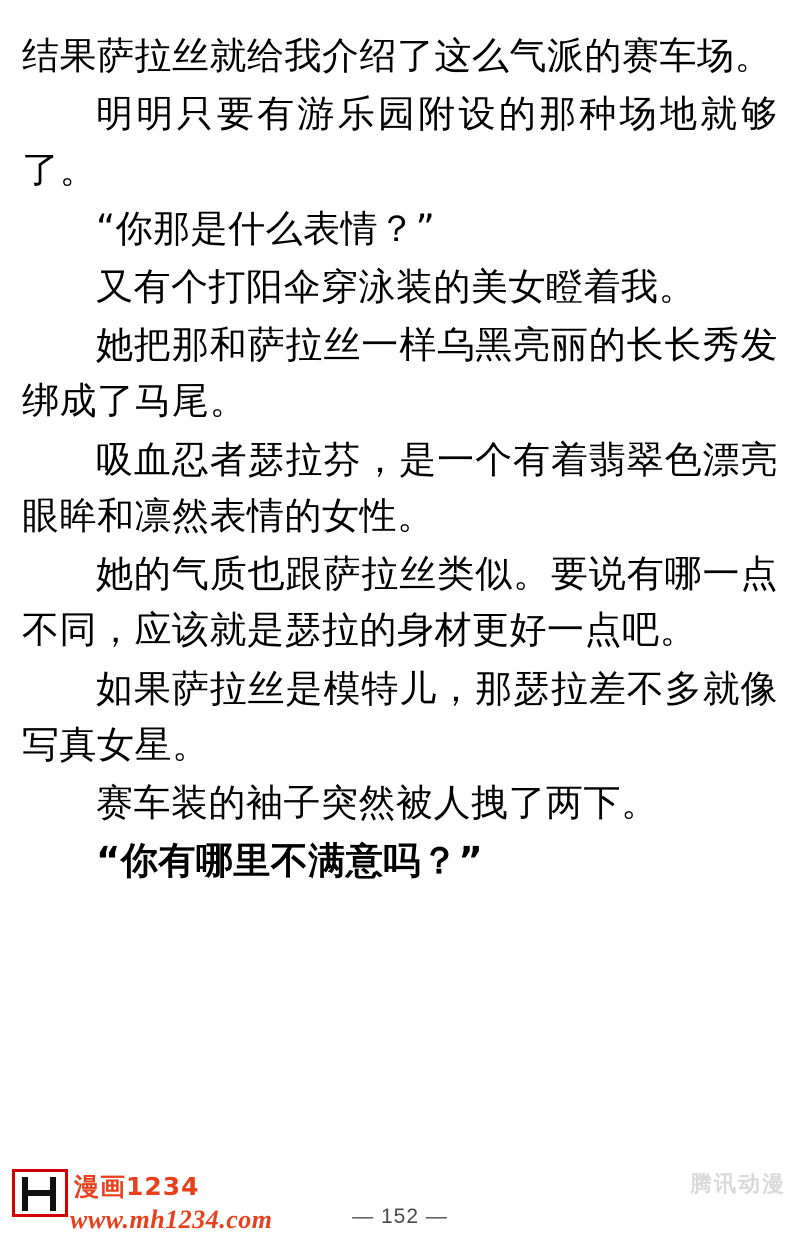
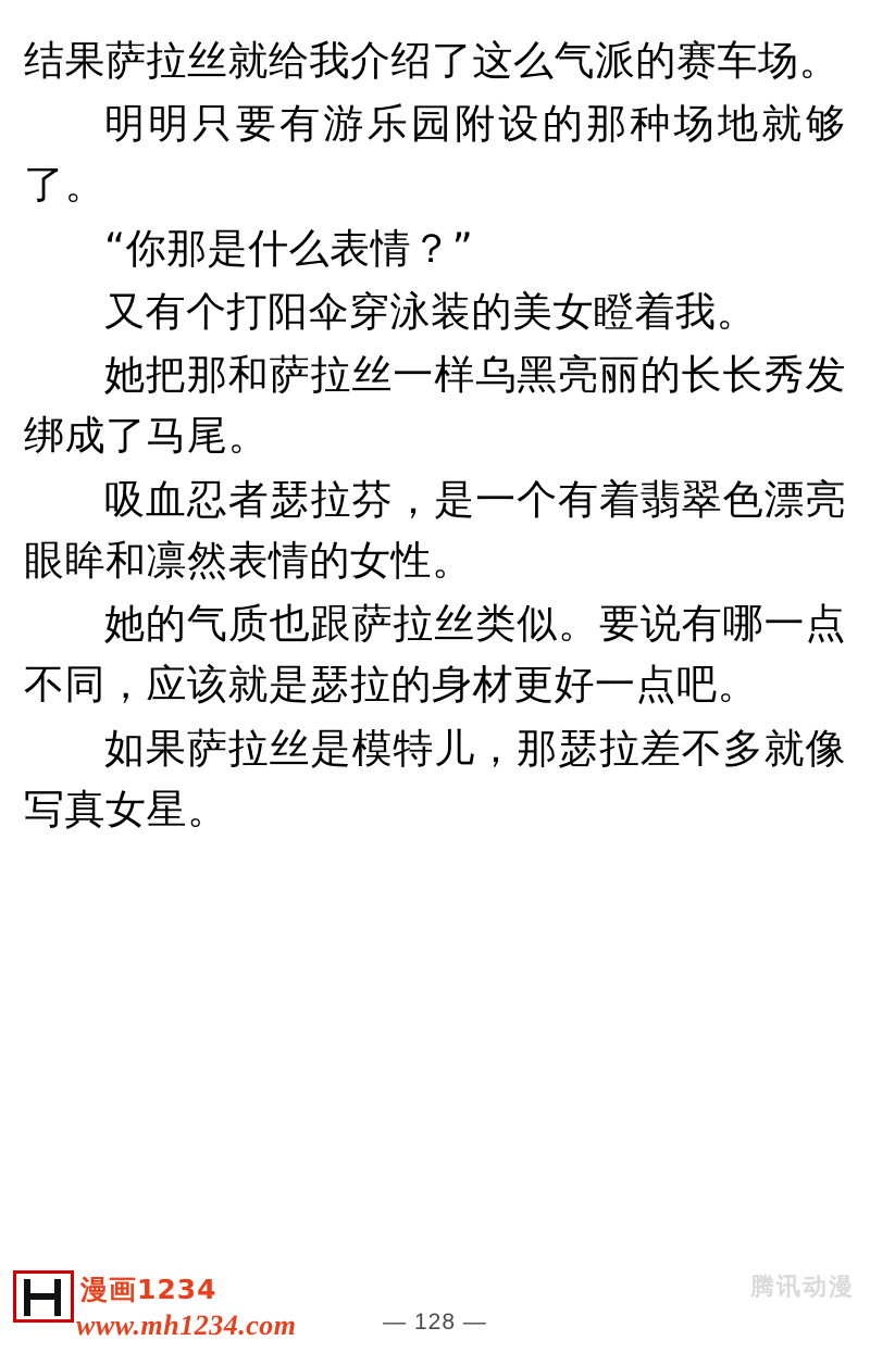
  结果萨拉丝就给我介绍了这么气派的赛车场。
  明明只要有游乐园附设的那种场地就够了。
  “你那是什么表情？”
  又有个打阳伞穿泳装的美女瞪着我。
  她把那和萨拉丝一样乌黑亮丽的长长秀发绑成了马尾。
  吸血忍者瑟拉芬，是一个有着翡翠色漂亮眼眸和凛然表情的女性。
  她的气质也跟萨拉丝类似。要说有哪一点不同，应该就是瑟拉的身材更好一点吧。
  如果萨拉丝是模特儿，那瑟拉差不多就像写真女星。
- 赛车装的袖子突然被人拽了两下。
- “你有哪里不满意吗？”
  漫画1234
  www.mh1234.com
  腾讯动漫
- — 152 —
+ — 128 —
